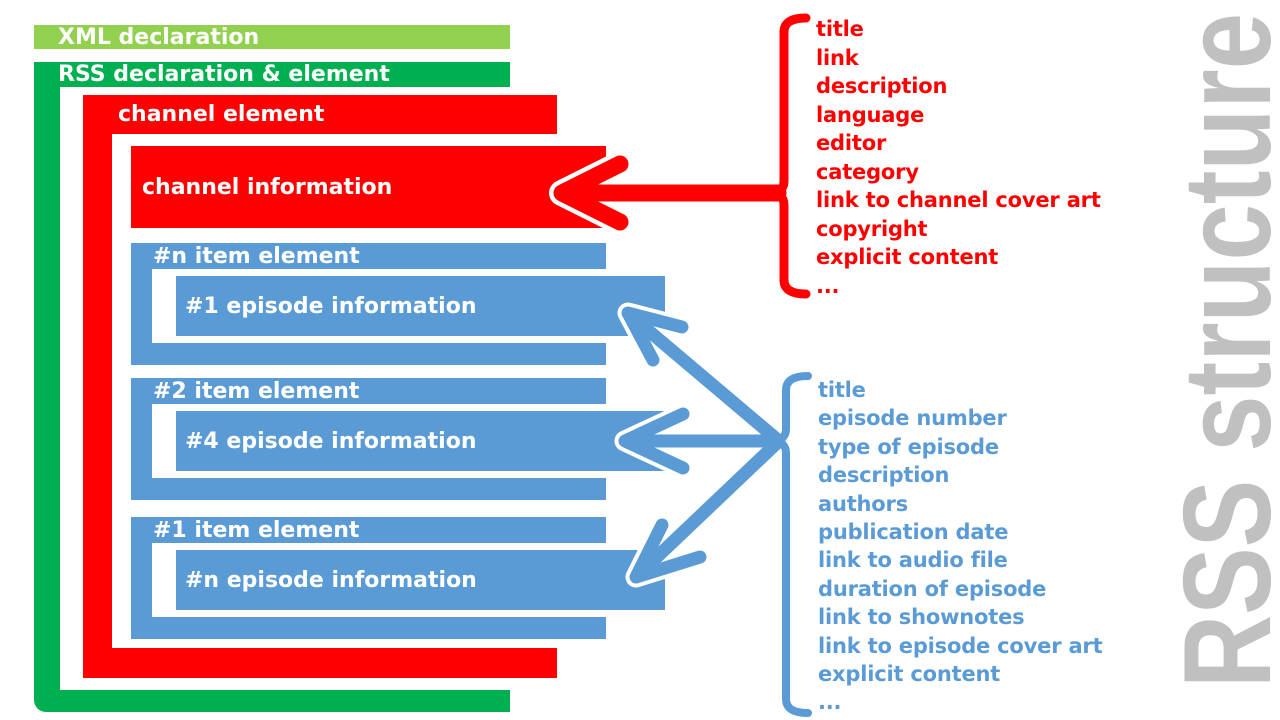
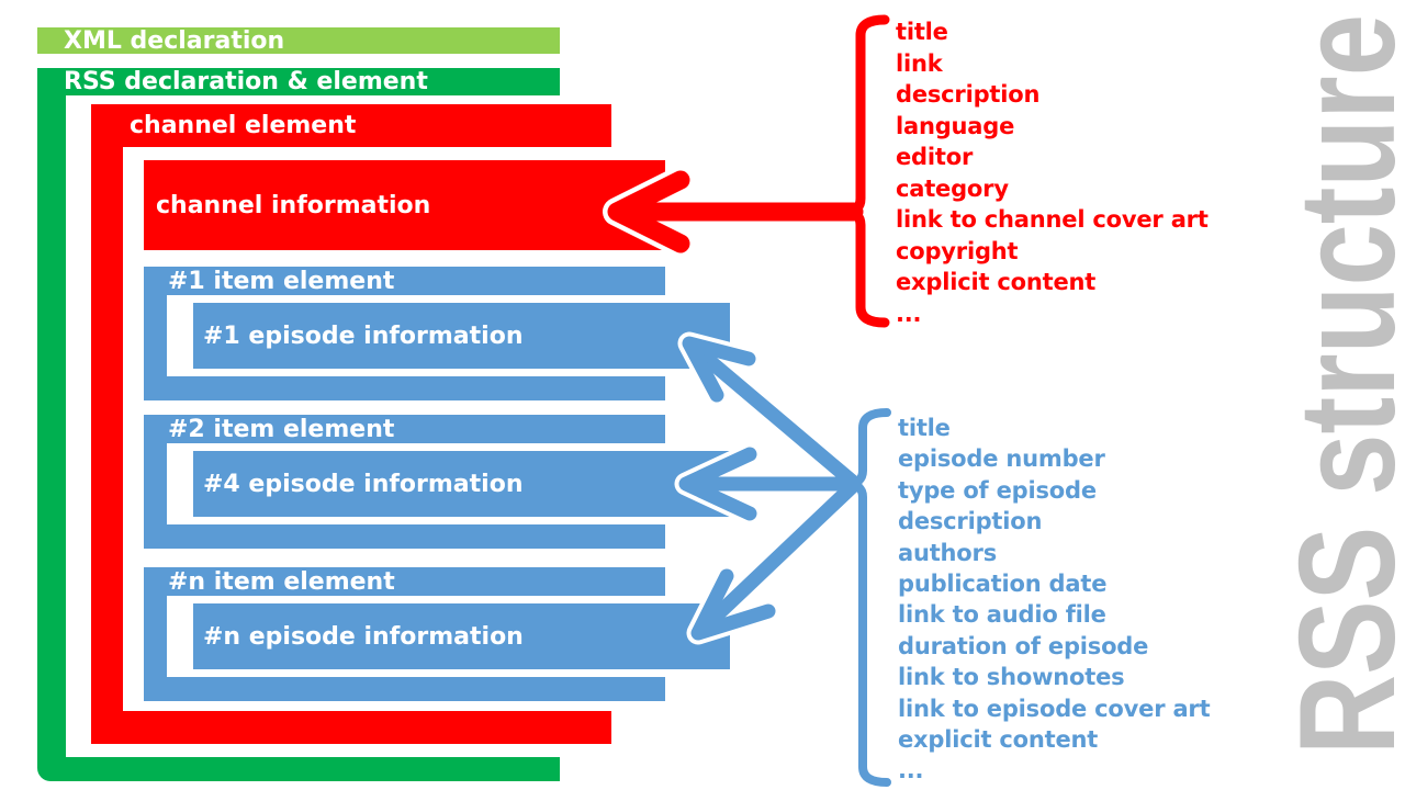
  XML declaration
  RSS declaration & element
  channel element
  channel information
- #n item element
+ #1 item element
  #1 episode information
  #2 item element
  #4 episode information
- #1 item element
+ #n item element
  #n episode information
  title
  link
  description
  language
  editor
  category
  link to channel cover art
  copyright
  explicit content
  ...
  title
  episode number
  type of episode
  description
  authors
  publication date
  link to audio file
  duration of episode
  link to shownotes
  link to episode cover art
  explicit content
  ...
